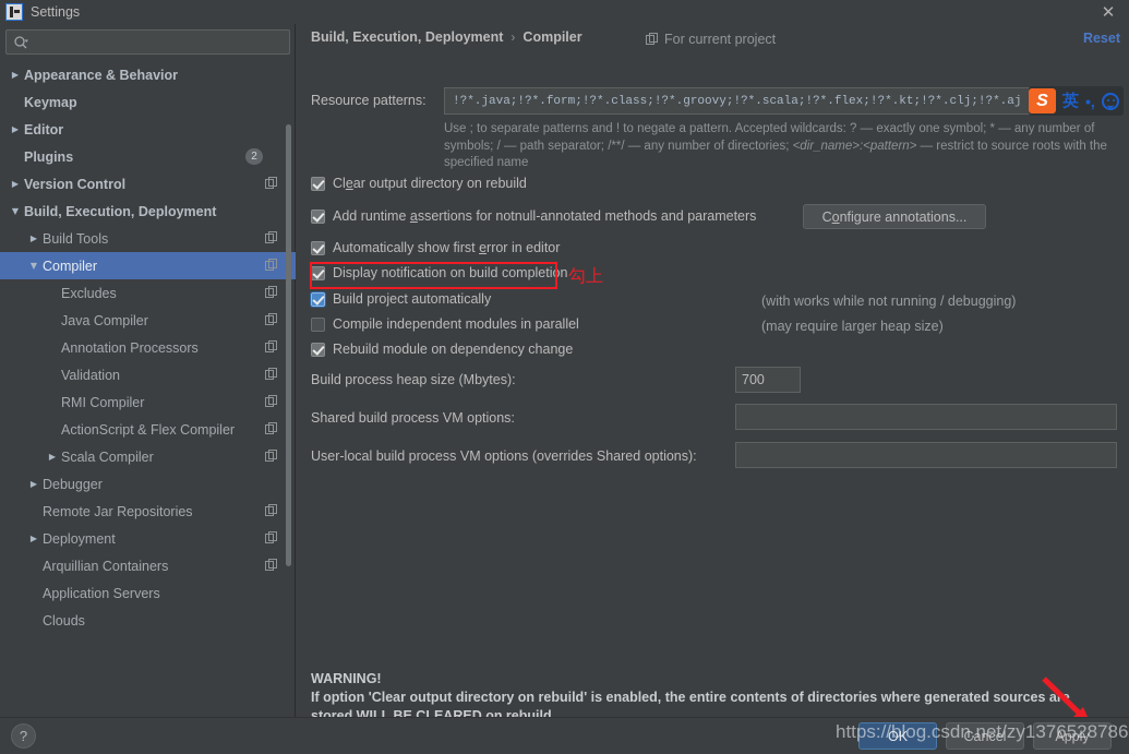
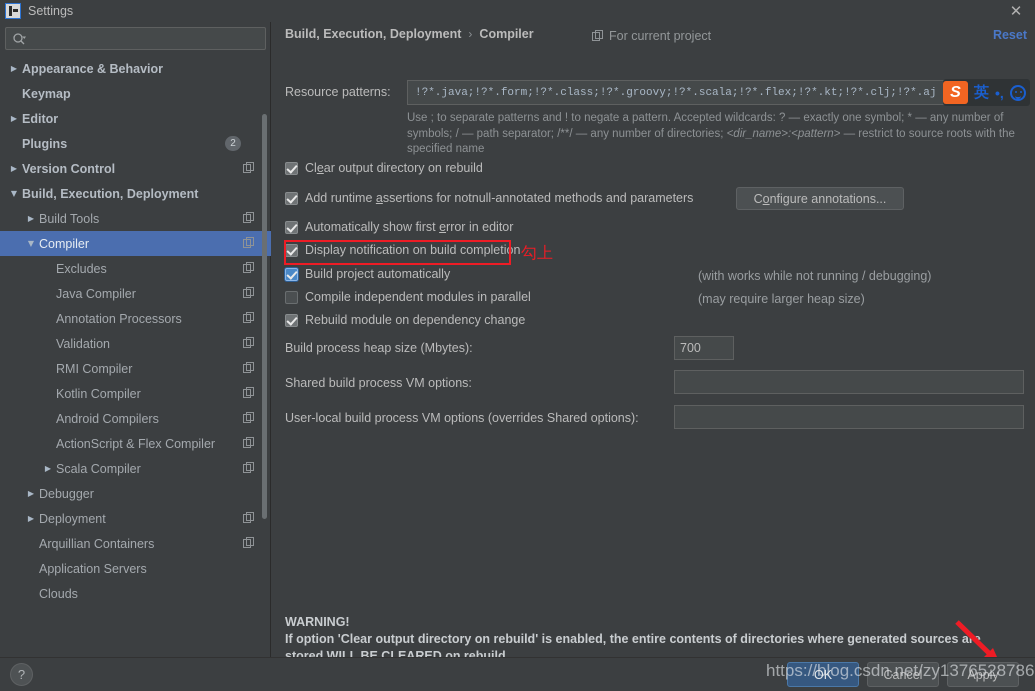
  Settings
  ✕
  ▶
  Appearance & Behavior
  Keymap
  ▶
  Editor
  Plugins
  2
  ▶
  Version Control
  ▼
  Build, Execution, Deployment
  ▶
  Build Tools
  ▼
  Compiler
  Excludes
  Java Compiler
  Annotation Processors
  Validation
  RMI Compiler
+ Kotlin Compiler
+ Android Compilers
  ActionScript & Flex Compiler
  ▶
  Scala Compiler
  ▶
  Debugger
- Remote Jar Repositories
  ▶
  Deployment
  Arquillian Containers
  Application Servers
  Clouds
  Build, Execution, Deployment
  ›
  Compiler
  For current project
  Reset
  Resource patterns:
  !?*.java;!?*.form;!?*.class;!?*.groovy;!?*.scala;!?*.flex;!?*.kt;!?*.clj;!?*.aj
  Use ; to separate patterns and ! to negate a pattern. Accepted wildcards: ? — exactly one symbol; * — any number of symbols; / — path separator; /**/ — any number of directories; <dir_name>:<pattern> — restrict to source roots with the specified name
  Clear output directory on rebuild
  Add runtime assertions for notnull-annotated methods and parameters
  Automatically show first error in editor
  Display notification on build completion
  Build project automatically
  (with works while not running / debugging)
  Compile independent modules in parallel
  (may require larger heap size)
  Rebuild module on dependency change
  Configure annotations...
  Build process heap size (Mbytes):
  700
  Shared build process VM options:
  User-local build process VM options (overrides Shared options):
  WARNING!
  If option 'Clear output directory on rebuild' is enabled, the entire contents of directories where generated sources a
  stored WILL BE CLEARED on rebuild.
  勾上
  S
  英
  •,
  ?
  OK
  Cancel
  Apply
  https://blog.csdn.net/zy1376528786
